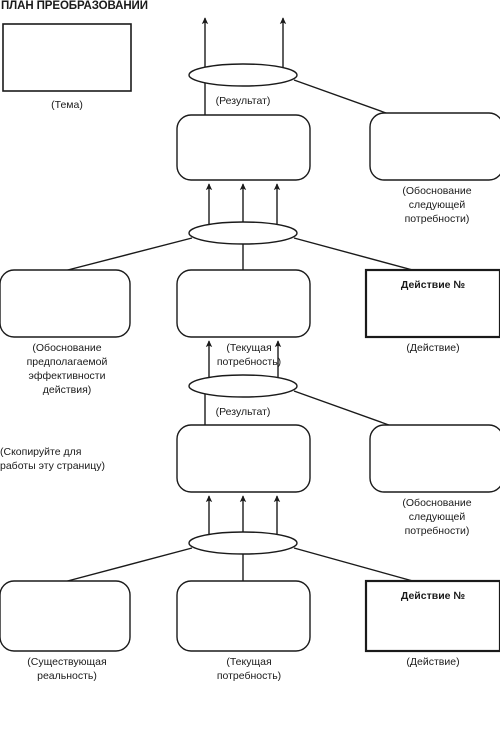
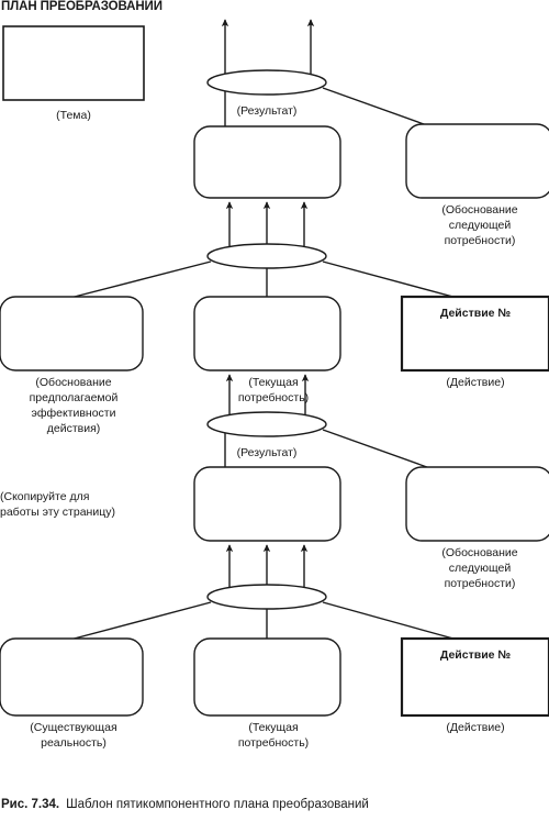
  ПЛАН ПРЕОБРАЗОВАНИЙ
  (Результат)
  (Тема)
  (Обоснование
  следующей
  потребности)
  (Обоснование
  предполагаемой
  эффективности
  действия)
  (Текущая
  потребность)
  Действие №
  (Действие)
  (Результат)
  (Обоснование
  следующей
  потребности)
  (Существующая
  реальность)
  (Текущая
  потребность)
  Действие №
  (Действие)
  (Скопируйте для
  работы эту страницу)
+ Рис. 7.34. Шаблон пятикомпонентного плана преобразований
